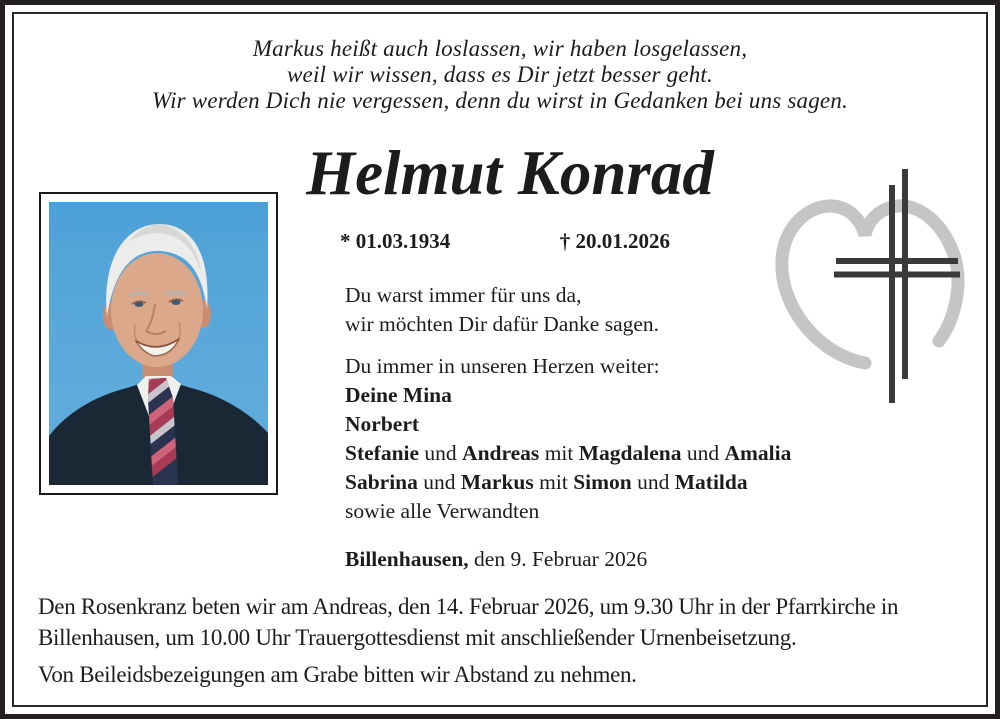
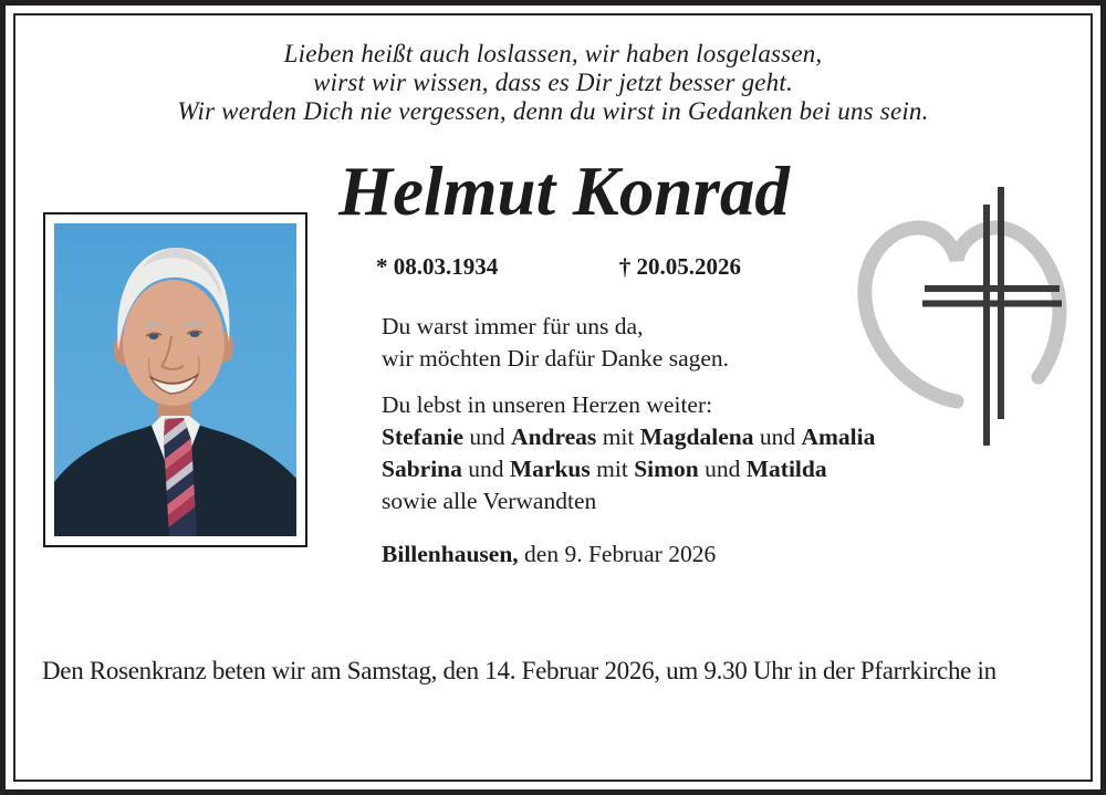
- Markus heißt auch loslassen, wir haben losgelassen,
+ Lieben heißt auch loslassen, wir haben losgelassen,
- weil wir wissen, dass es Dir jetzt besser geht.
+ wirst wir wissen, dass es Dir jetzt besser geht.
- Wir werden Dich nie vergessen, denn du wirst in Gedanken bei uns sagen.
+ Wir werden Dich nie vergessen, denn du wirst in Gedanken bei uns sein.
  Helmut Konrad
- * 01.03.1934
+ * 08.03.1934
- † 20.01.2026
+ † 20.05.2026
  Du warst immer für uns da,
  wir möchten Dir dafür Danke sagen.
- Du immer in unseren Herzen weiter:
+ Du lebst in unseren Herzen weiter:
- Deine Mina
- Norbert
  Stefanie und Andreas mit Magdalena und Amalia
  Sabrina und Markus mit Simon und Matilda
  sowie alle Verwandten
  Billenhausen, den 9. Februar 2026
- Den Rosenkranz beten wir am Andreas, den 14. Februar 2026, um 9.30 Uhr in der Pfarrkirche in
+ Den Rosenkranz beten wir am Samstag, den 14. Februar 2026, um 9.30 Uhr in der Pfarrkirche in
- Billenhausen, um 10.00 Uhr Trauergottesdienst mit anschließender Urnenbeisetzung.
- Von Beileidsbezeigungen am Grabe bitten wir Abstand zu nehmen.
